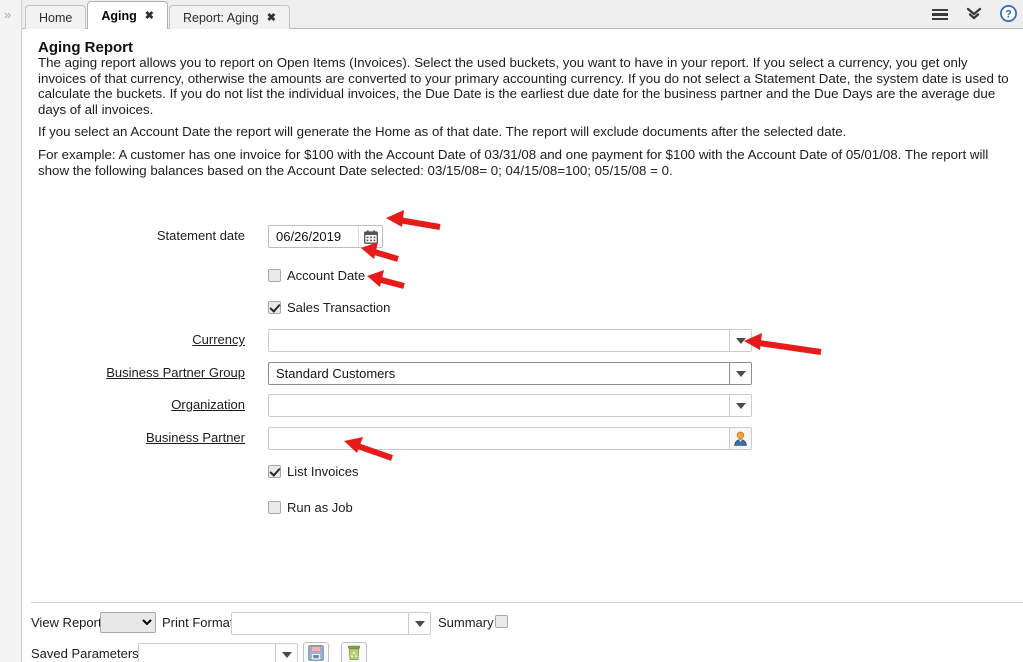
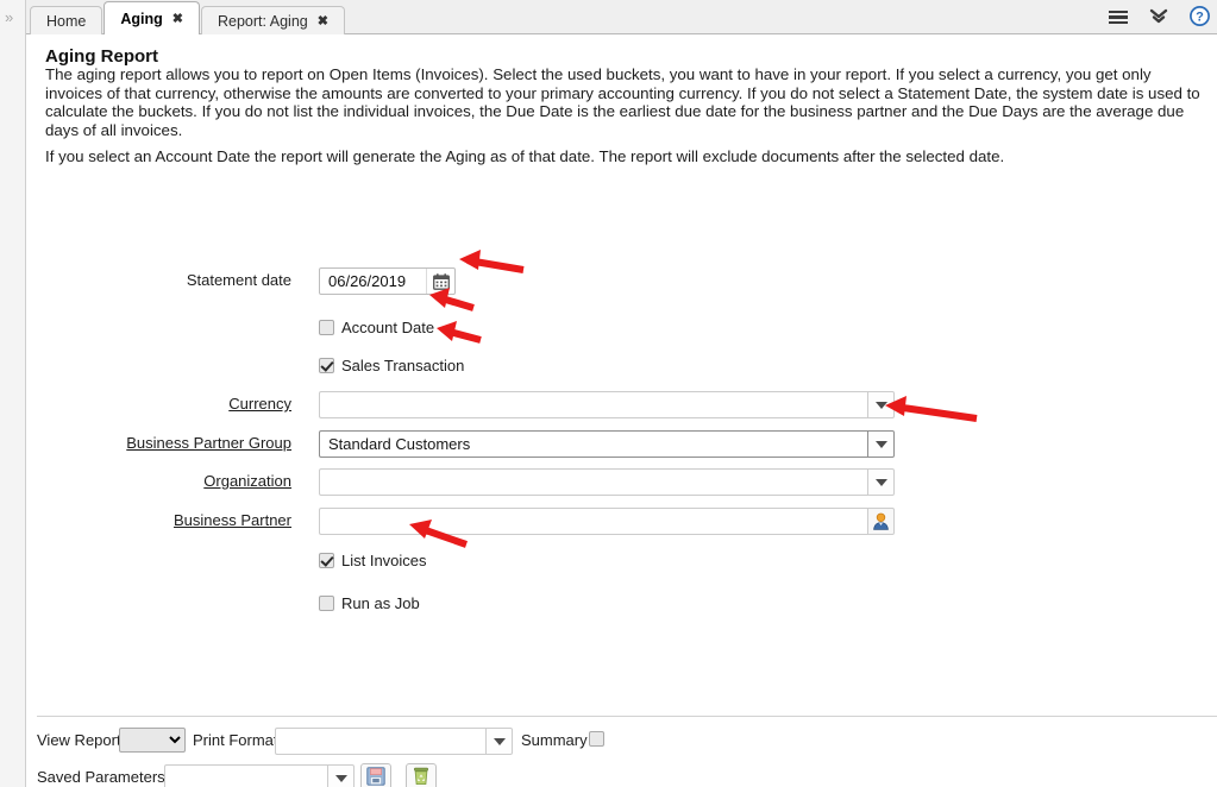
  »
  Home
  Aging
  ✖
  Report: Aging
  ✖
  ?
  Aging Report
  The aging report allows you to report on Open Items (Invoices). Select the used buckets, you want to have in your report. If you select a currency, you get only invoices of that currency, otherwise the amounts are converted to your primary accounting currency. If you do not select a Statement Date, the system date is used to calculate the buckets. If you do not list the individual invoices, the Due Date is the earliest due date for the business partner and the Due Days are the average due days of all invoices.
- If you select an Account Date the report will generate the Home as of that date. The report will exclude documents after the selected date.
+ If you select an Account Date the report will generate the Aging as of that date. The report will exclude documents after the selected date.
- For example: A customer has one invoice for $100 with the Account Date of 03/31/08 and one payment for $100 with the Account Date of 05/01/08. The report will show the following balances based on the Account Date selected: 03/15/08= 0; 04/15/08=100; 05/15/08 = 0.
  Statement date
  06/26/2019
  Account Date
  Sales Transaction
  Currency
  Business Partner Group
  Standard Customers
  Organization
  Business Partner
  List Invoices
  Run as Job
  View Repor
  Print Forma
  Summary
  Saved Parameters
